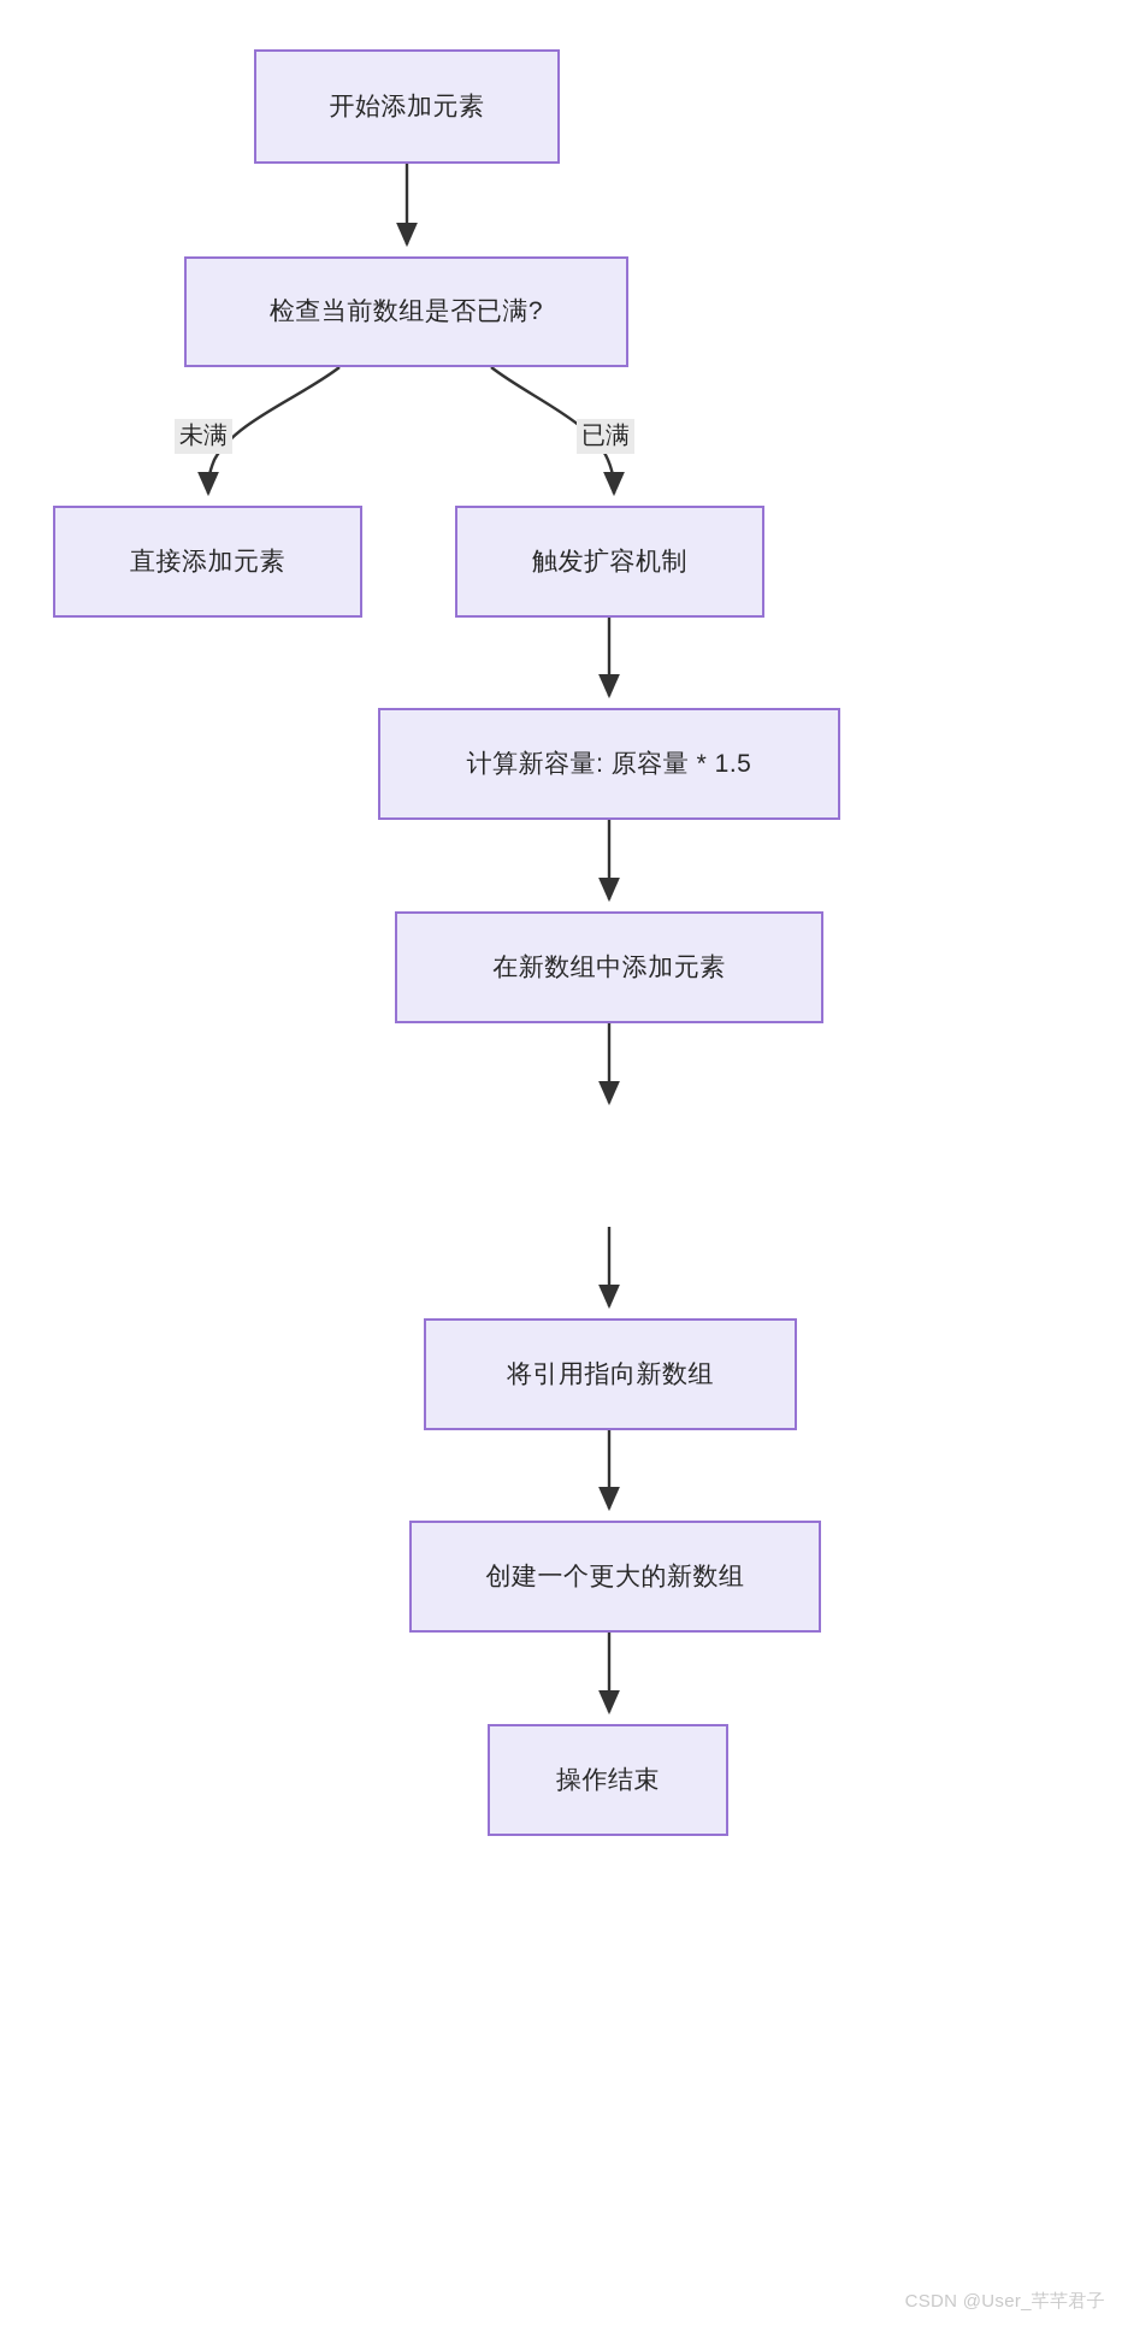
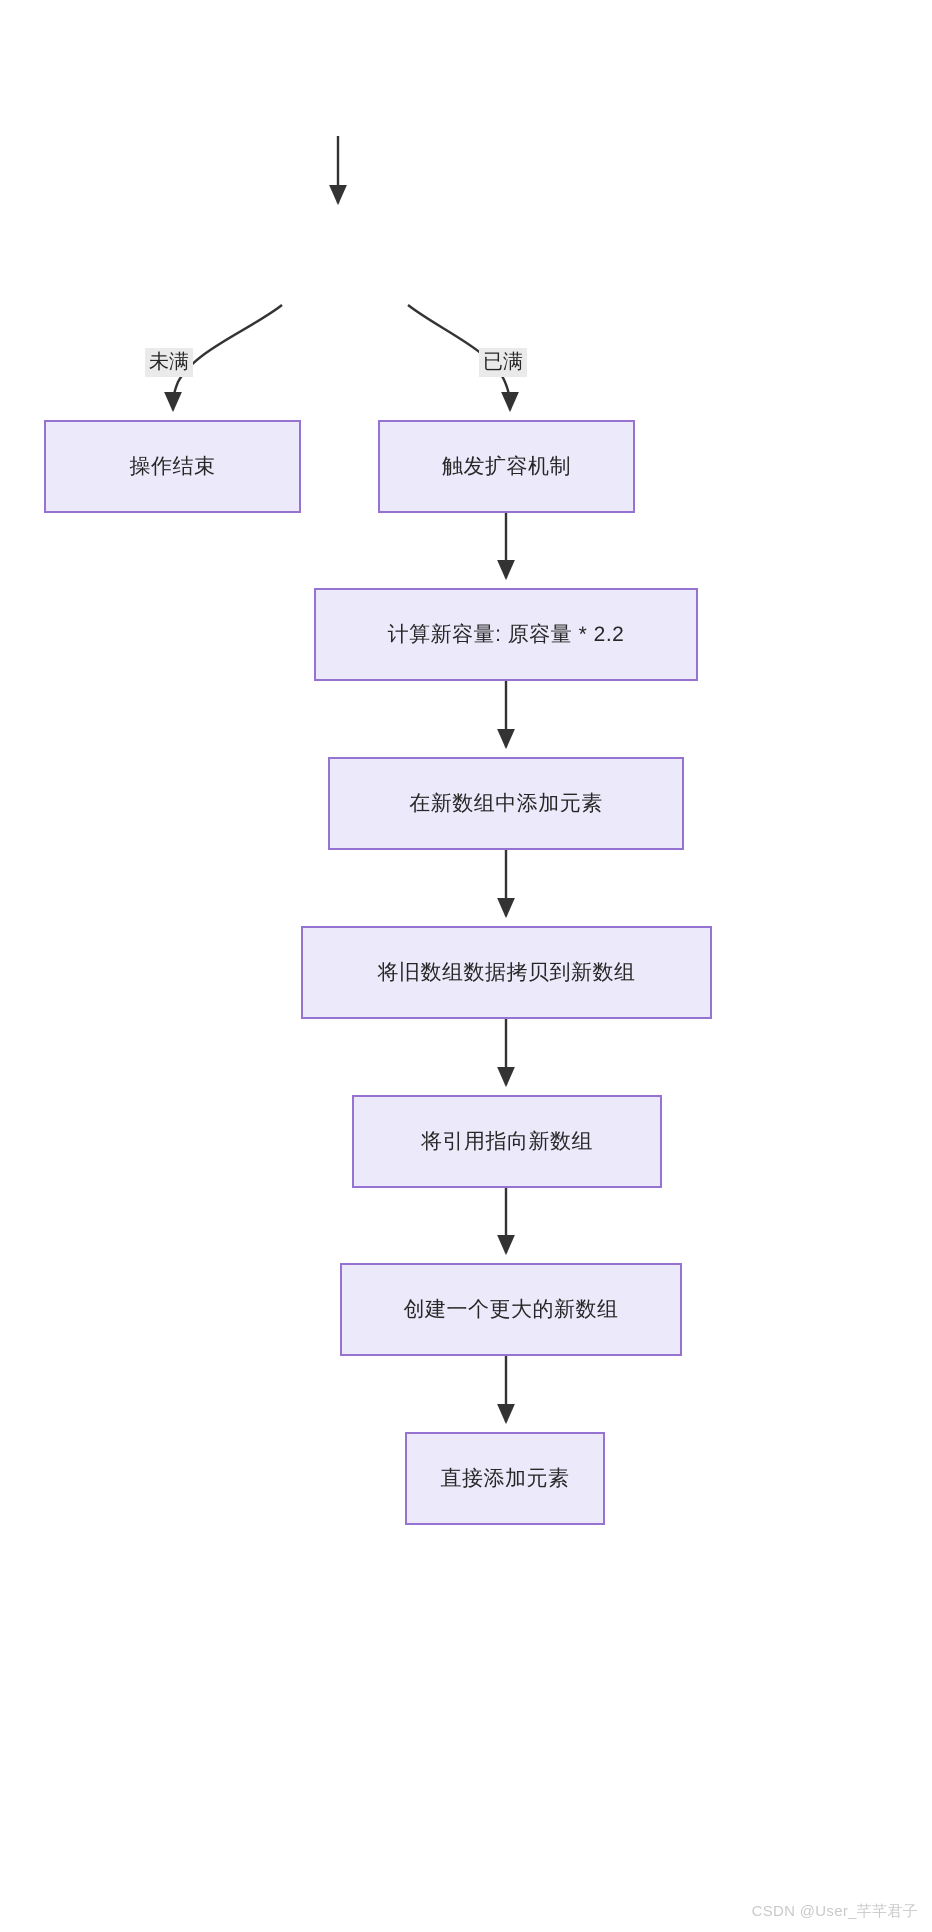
- 开始添加元素
- 检查当前数组是否已满?
- 直接添加元素
+ 操作结束
  触发扩容机制
- 计算新容量: 原容量 * 1.5
+ 计算新容量: 原容量 * 2.2
  在新数组中添加元素
+ 将旧数组数据拷贝到新数组
  将引用指向新数组
  创建一个更大的新数组
- 操作结束
+ 直接添加元素
  未满
  已满
  CSDN @User_芊芊君子
